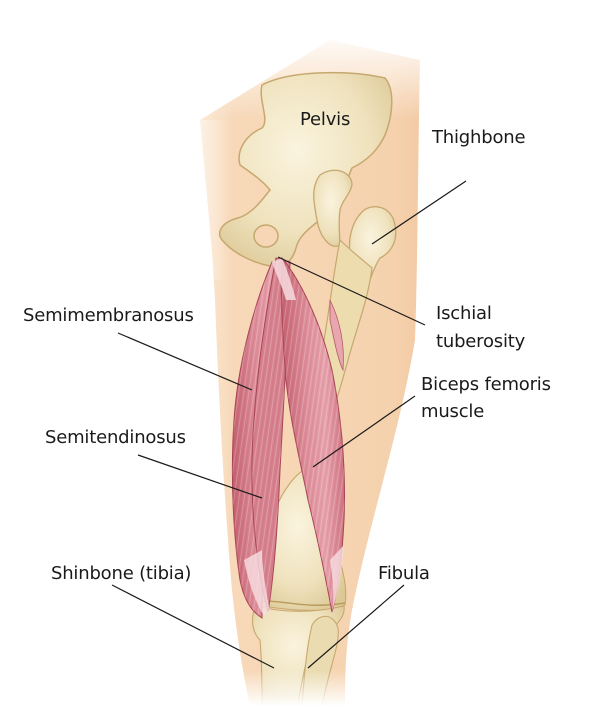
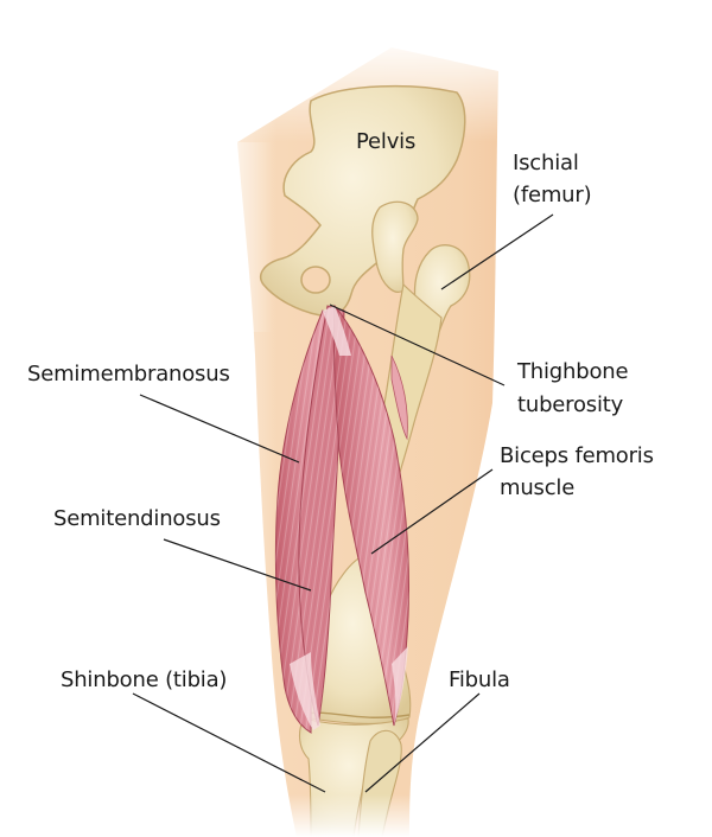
  Pelvis
- Thighbone
+ Ischial
+ (femur)
  Semimembranosus
- Ischial
+ Thighbone
  tuberosity
  Biceps femoris
  muscle
  Semitendinosus
  Shinbone (tibia)
  Fibula
